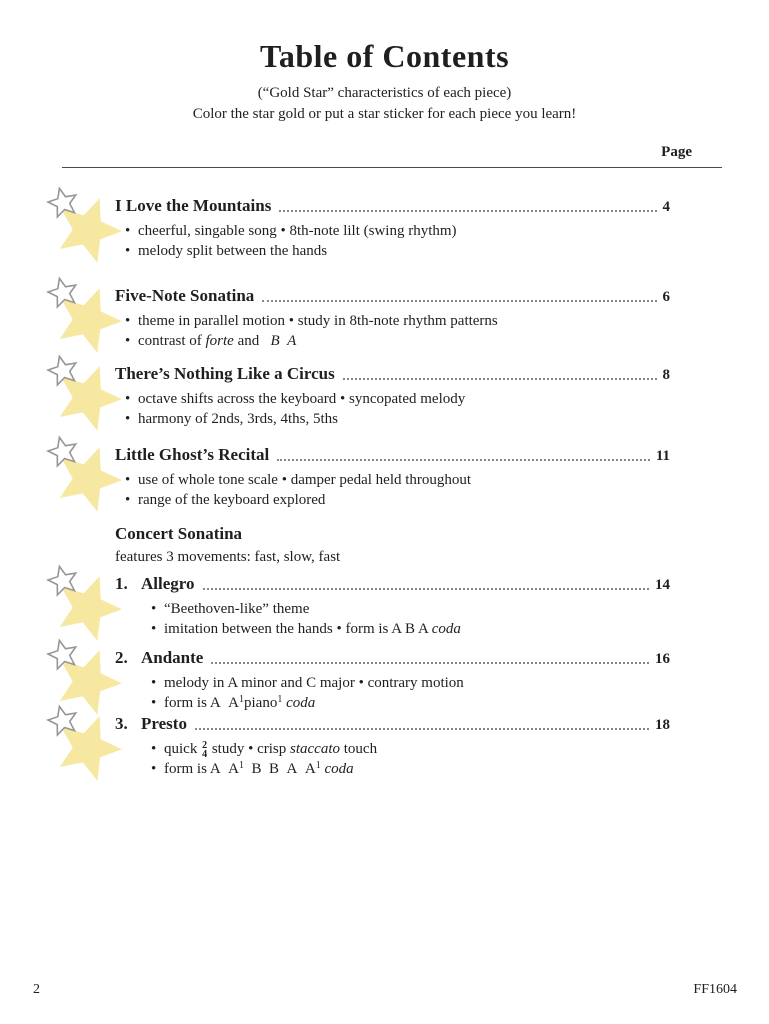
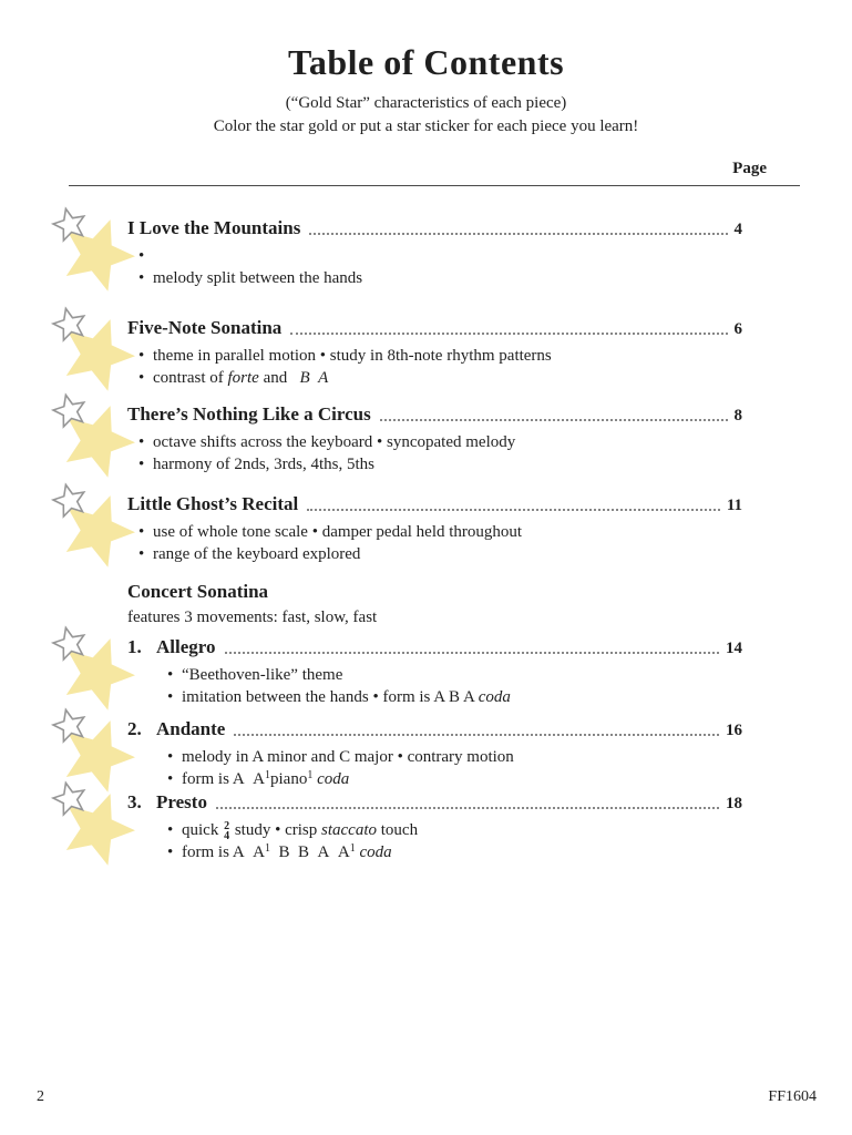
  Table of Contents
  (“Gold Star” characteristics of each piece)
  Color the star gold or put a star sticker for each piece you learn!
  Page
  I Love the Mountains
  4
  •
- cheerful, singable song • 8th-note lilt (swing rhythm)
  •
  melody split between the hands
  Five-Note Sonatina
  6
  •
  theme in parallel motion • study in 8th-note rhythm patterns
  •
  contrast of forte and B A
  There’s Nothing Like a Circus
  8
  •
  octave shifts across the keyboard • syncopated melody
  •
  harmony of 2nds, 3rds, 4ths, 5ths
  Little Ghost’s Recital
  11
  •
  use of whole tone scale • damper pedal held throughout
  •
  range of the keyboard explored
  Concert Sonatina
  features 3 movements: fast, slow, fast
  1.
  Allegro
  14
  •
  “Beethoven-like” theme
  •
  imitation between the hands • form is A B A coda
  2.
  Andante
  16
  •
  melody in A minor and C major • contrary motion
  •
  form is A A1piano1 coda
  3.
  Presto
  18
  •
  quick
  2
  4
  study • crisp staccato touch
  •
  form is A A1 B B A A1 coda
  2
  FF1604
